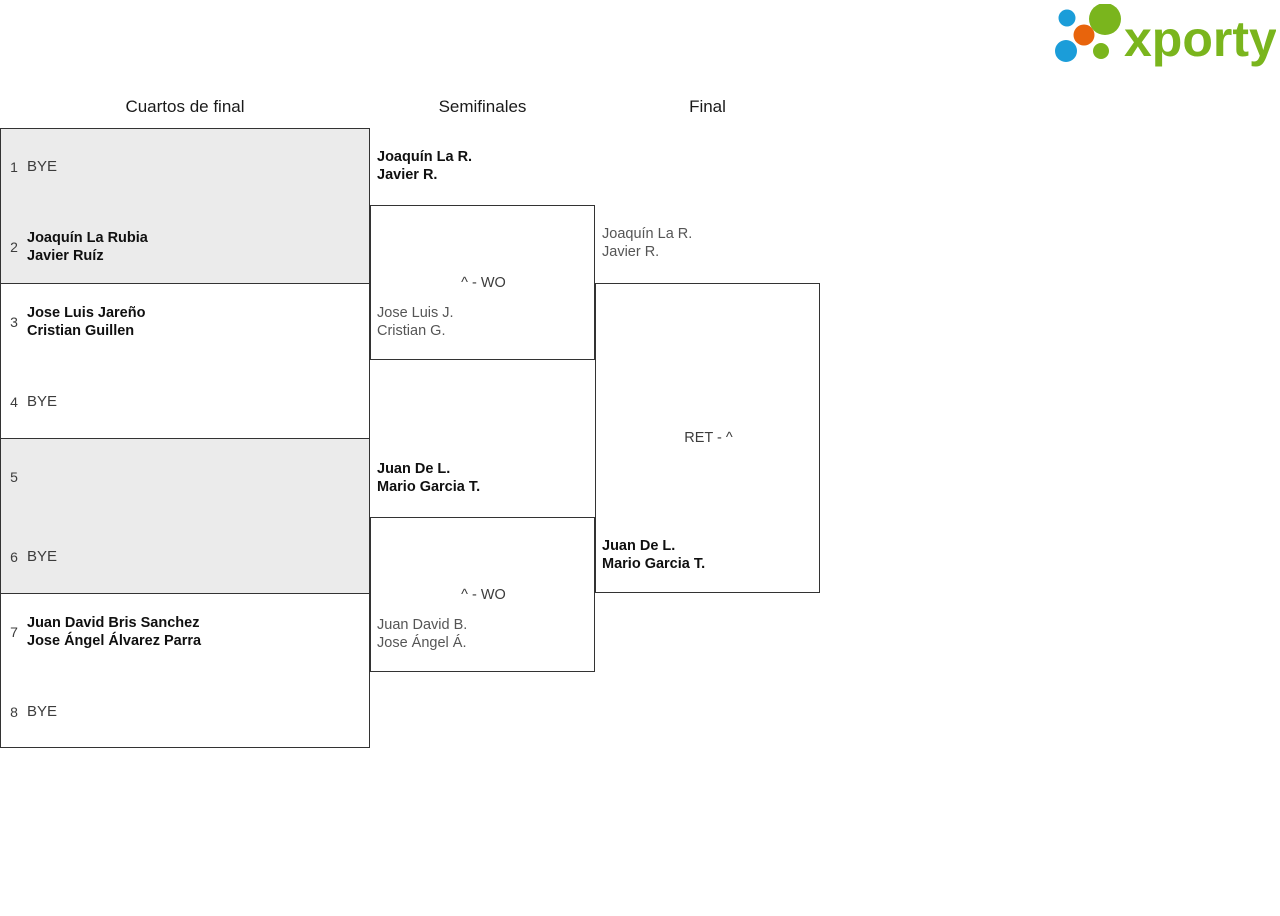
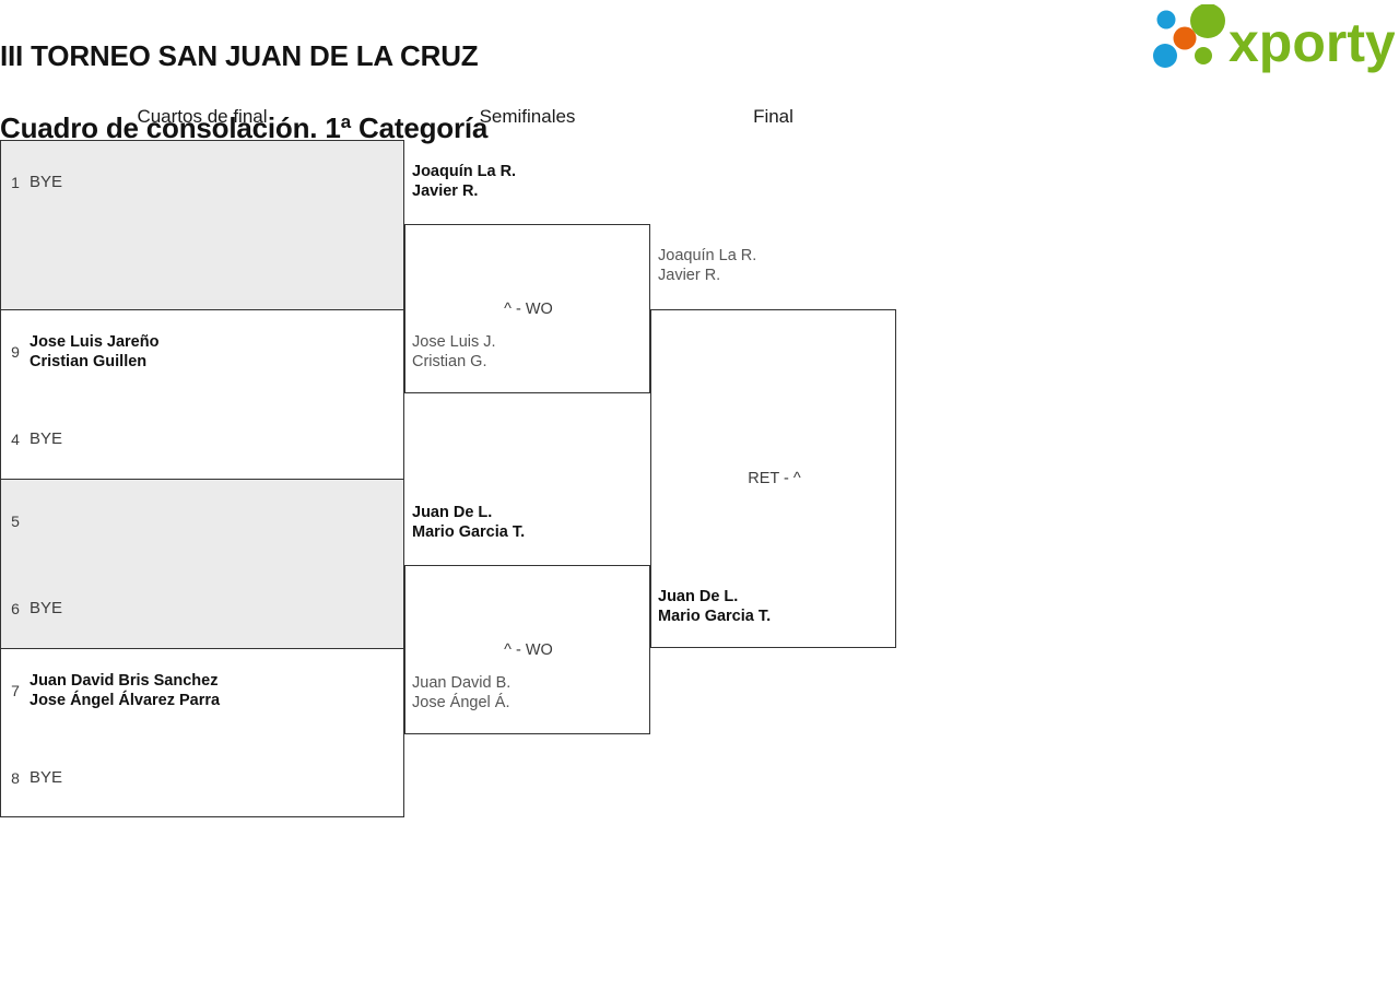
+ III TORNEO SAN JUAN DE LA CRUZ
+ Cuadro de consolación. 1ª Categoría
  xporty
  Cuartos de final
  Semifinales
  Final
  1
  BYE
- 2
- Joaquín La Rubia
- Javier Ruíz
- 3
+ 9
  Jose Luis Jareño
  Cristian Guillen
  4
  BYE
  5
  6
  BYE
  7
  Juan David Bris Sanchez
  Jose Ángel Álvarez Parra
  8
  BYE
  Joaquín La R.
  Javier R.
  ^ - WO
  Jose Luis J.
  Cristian G.
  Juan De L.
  Mario Garcia T.
  ^ - WO
  Juan David B.
  Jose Ángel Á.
  Joaquín La R.
  Javier R.
  RET - ^
  Juan De L.
  Mario Garcia T.
